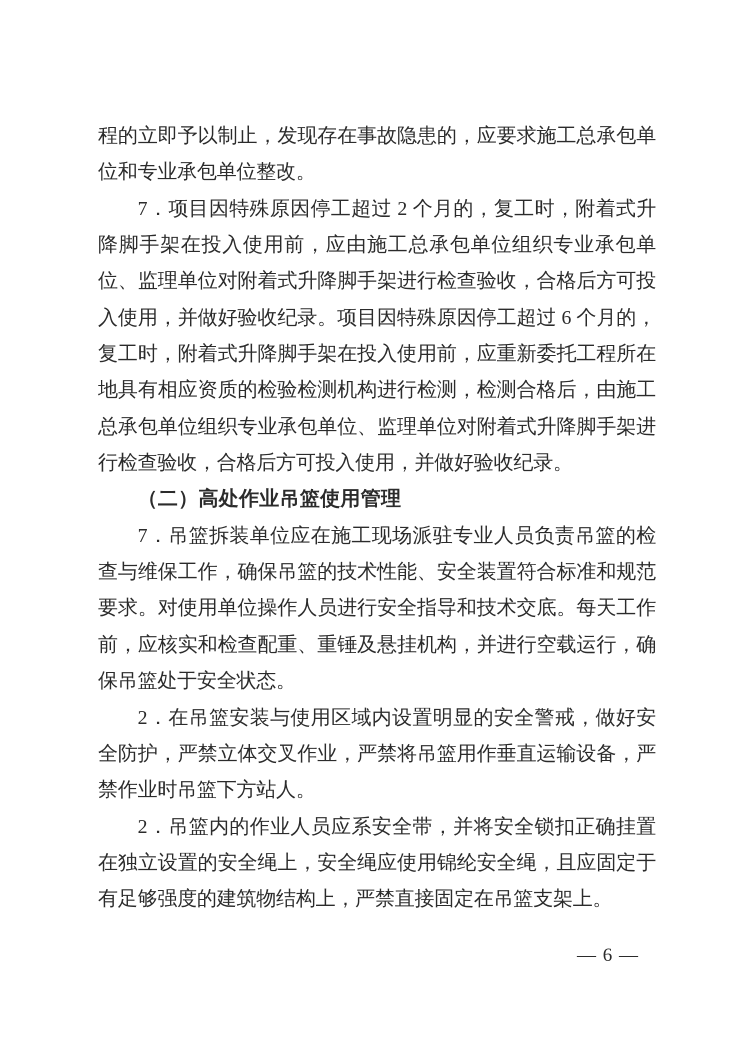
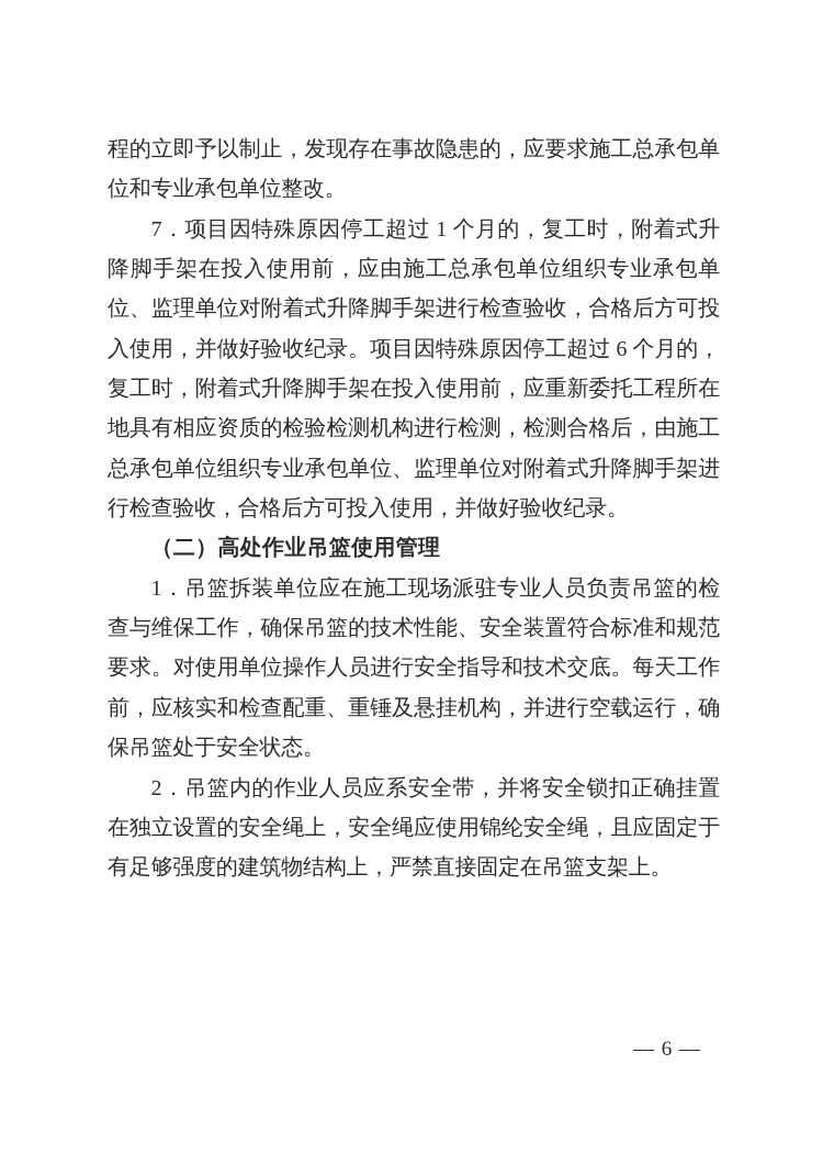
  程的立即予以制止，发现存在事故隐患的，应要求施工总承包单位和专业承包单位整改。
- 7．项目因特殊原因停工超过 2 个月的，复工时，附着式升降脚手架在投入使用前，应由施工总承包单位组织专业承包单位、监理单位对附着式升降脚手架进行检查验收，合格后方可投入使用，并做好验收纪录。项目因特殊原因停工超过 6 个月的，复工时，附着式升降脚手架在投入使用前，应重新委托工程所在地具有相应资质的检验检测机构进行检测，检测合格后，由施工总承包单位组织专业承包单位、监理单位对附着式升降脚手架进行检查验收，合格后方可投入使用，并做好验收纪录。
+ 7．项目因特殊原因停工超过 1 个月的，复工时，附着式升降脚手架在投入使用前，应由施工总承包单位组织专业承包单位、监理单位对附着式升降脚手架进行检查验收，合格后方可投入使用，并做好验收纪录。项目因特殊原因停工超过 6 个月的，复工时，附着式升降脚手架在投入使用前，应重新委托工程所在地具有相应资质的检验检测机构进行检测，检测合格后，由施工总承包单位组织专业承包单位、监理单位对附着式升降脚手架进行检查验收，合格后方可投入使用，并做好验收纪录。
  （二）高处作业吊篮使用管理
- 7．吊篮拆装单位应在施工现场派驻专业人员负责吊篮的检查与维保工作，确保吊篮的技术性能、安全装置符合标准和规范要求。对使用单位操作人员进行安全指导和技术交底。每天工作前，应核实和检查配重、重锤及悬挂机构，并进行空载运行，确保吊篮处于安全状态。
+ 1．吊篮拆装单位应在施工现场派驻专业人员负责吊篮的检查与维保工作，确保吊篮的技术性能、安全装置符合标准和规范要求。对使用单位操作人员进行安全指导和技术交底。每天工作前，应核实和检查配重、重锤及悬挂机构，并进行空载运行，确保吊篮处于安全状态。
- 2．在吊篮安装与使用区域内设置明显的安全警戒，做好安全防护，严禁立体交叉作业，严禁将吊篮用作垂直运输设备，严禁作业时吊篮下方站人。
  2．吊篮内的作业人员应系安全带，并将安全锁扣正确挂置在独立设置的安全绳上，安全绳应使用锦纶安全绳，且应固定于有足够强度的建筑物结构上，严禁直接固定在吊篮支架上。
  — 6 —
